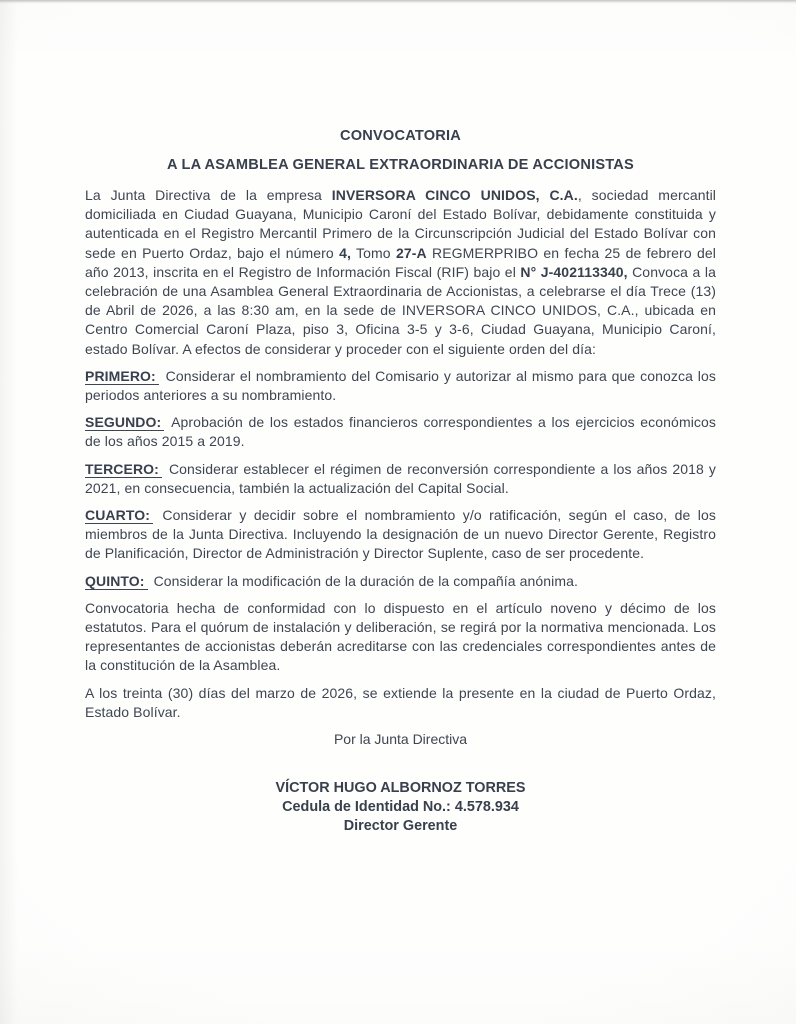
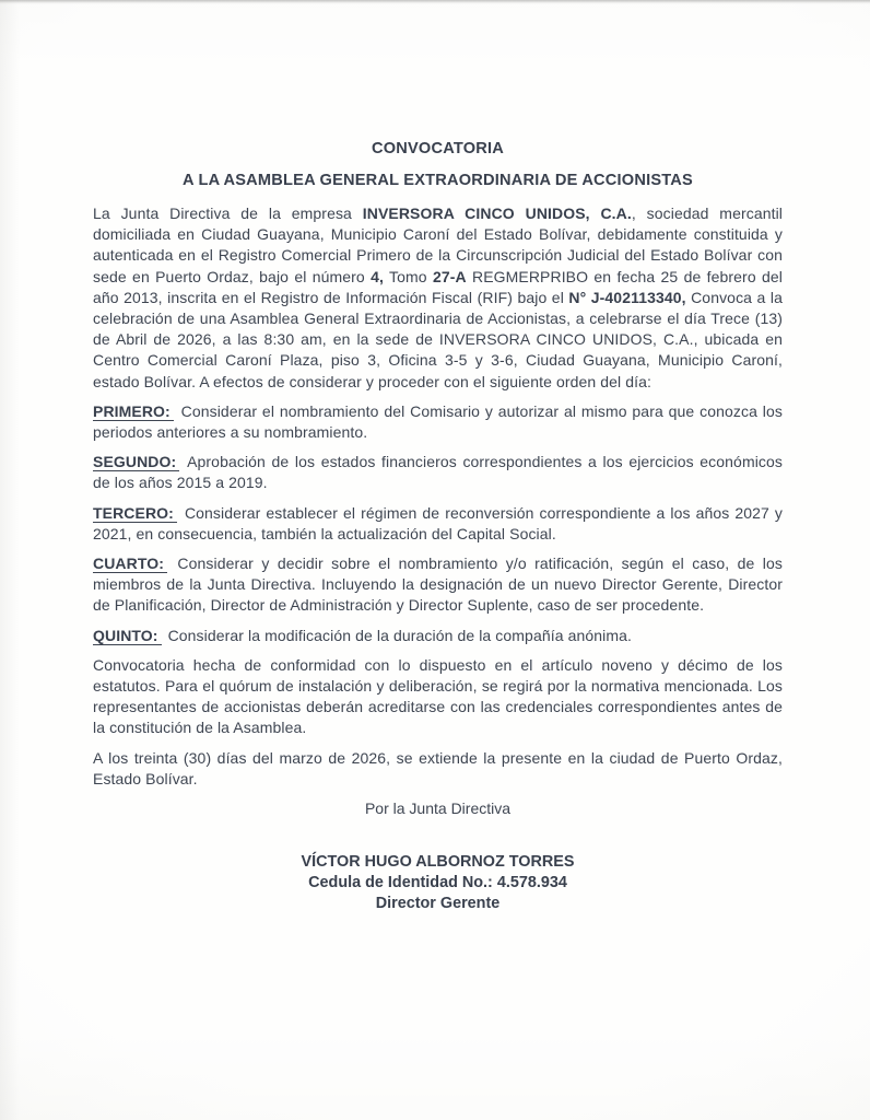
  CONVOCATORIA
  A LA ASAMBLEA GENERAL EXTRAORDINARIA DE ACCIONISTAS
- La Junta Directiva de la empresa INVERSORA CINCO UNIDOS, C.A., sociedad mercantil domiciliada en Ciudad Guayana, Municipio Caroní del Estado Bolívar, debidamente constituida y autenticada en el Registro Mercantil Primero de la Circunscripción Judicial del Estado Bolívar con sede en Puerto Ordaz, bajo el número 4, Tomo 27-A REGMERPRIBO en fecha 25 de febrero del año 2013, inscrita en el Registro de Información Fiscal (RIF) bajo el N° J-402113340, Convoca a la celebración de una Asamblea General Extraordinaria de Accionistas, a celebrarse el día Trece (13) de Abril de 2026, a las 8:30 am, en la sede de INVERSORA CINCO UNIDOS, C.A., ubicada en Centro Comercial Caroní Plaza, piso 3, Oficina 3-5 y 3-6, Ciudad Guayana, Municipio Caroní, estado Bolívar. A efectos de considerar y proceder con el siguiente orden del día:
+ La Junta Directiva de la empresa INVERSORA CINCO UNIDOS, C.A., sociedad mercantil domiciliada en Ciudad Guayana, Municipio Caroní del Estado Bolívar, debidamente constituida y autenticada en el Registro Comercial Primero de la Circunscripción Judicial del Estado Bolívar con sede en Puerto Ordaz, bajo el número 4, Tomo 27-A REGMERPRIBO en fecha 25 de febrero del año 2013, inscrita en el Registro de Información Fiscal (RIF) bajo el N° J-402113340, Convoca a la celebración de una Asamblea General Extraordinaria de Accionistas, a celebrarse el día Trece (13) de Abril de 2026, a las 8:30 am, en la sede de INVERSORA CINCO UNIDOS, C.A., ubicada en Centro Comercial Caroní Plaza, piso 3, Oficina 3-5 y 3-6, Ciudad Guayana, Municipio Caroní, estado Bolívar. A efectos de considerar y proceder con el siguiente orden del día:
  PRIMERO: Considerar el nombramiento del Comisario y autorizar al mismo para que conozca los periodos anteriores a su nombramiento.
  SEGUNDO: Aprobación de los estados financieros correspondientes a los ejercicios económicos de los años 2015 a 2019.
- TERCERO: Considerar establecer el régimen de reconversión correspondiente a los años 2018 y 2021, en consecuencia, también la actualización del Capital Social.
+ TERCERO: Considerar establecer el régimen de reconversión correspondiente a los años 2027 y 2021, en consecuencia, también la actualización del Capital Social.
- CUARTO: Considerar y decidir sobre el nombramiento y/o ratificación, según el caso, de los miembros de la Junta Directiva. Incluyendo la designación de un nuevo Director Gerente, Registro de Planificación, Director de Administración y Director Suplente, caso de ser procedente.
+ CUARTO: Considerar y decidir sobre el nombramiento y/o ratificación, según el caso, de los miembros de la Junta Directiva. Incluyendo la designación de un nuevo Director Gerente, Director de Planificación, Director de Administración y Director Suplente, caso de ser procedente.
  QUINTO: Considerar la modificación de la duración de la compañía anónima.
  Convocatoria hecha de conformidad con lo dispuesto en el artículo noveno y décimo de los estatutos. Para el quórum de instalación y deliberación, se regirá por la normativa mencionada. Los representantes de accionistas deberán acreditarse con las credenciales correspondientes antes de la constitución de la Asamblea.
  A los treinta (30) días del marzo de 2026, se extiende la presente en la ciudad de Puerto Ordaz, Estado Bolívar.
  Por la Junta Directiva
  VÍCTOR HUGO ALBORNOZ TORRES
  Cedula de Identidad No.: 4.578.934
  Director Gerente
